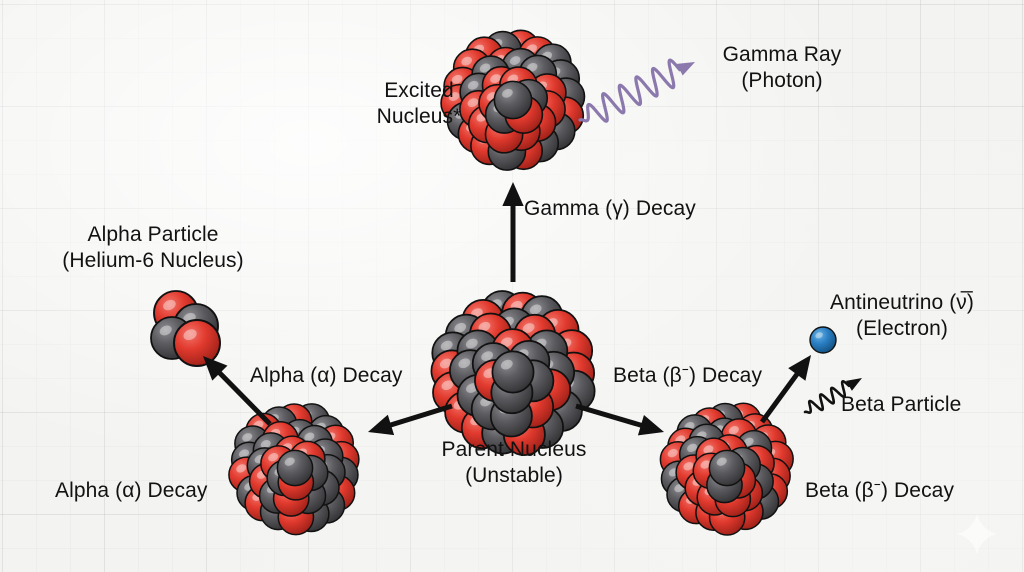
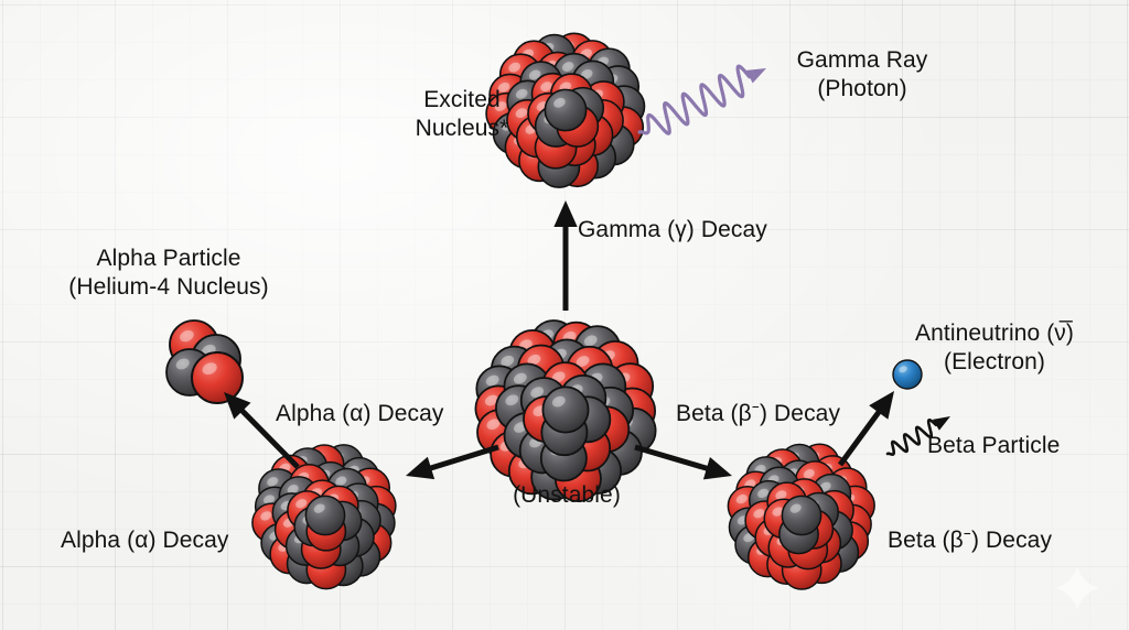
  Excited
  Nucleus*
  Gamma Ray
  (Photon)
  Alpha Particle
- (Helium-6 Nucleus)
+ (Helium-4 Nucleus)
  Antineutrino (ν̅)
  (Electron)
  Gamma (γ) Decay
  Alpha (α) Decay
  Beta (β⁻) Decay
  Beta Particle
- Parent Nucleus
  (Unstable)
  Alpha (α) Decay
  Beta (β⁻) Decay
